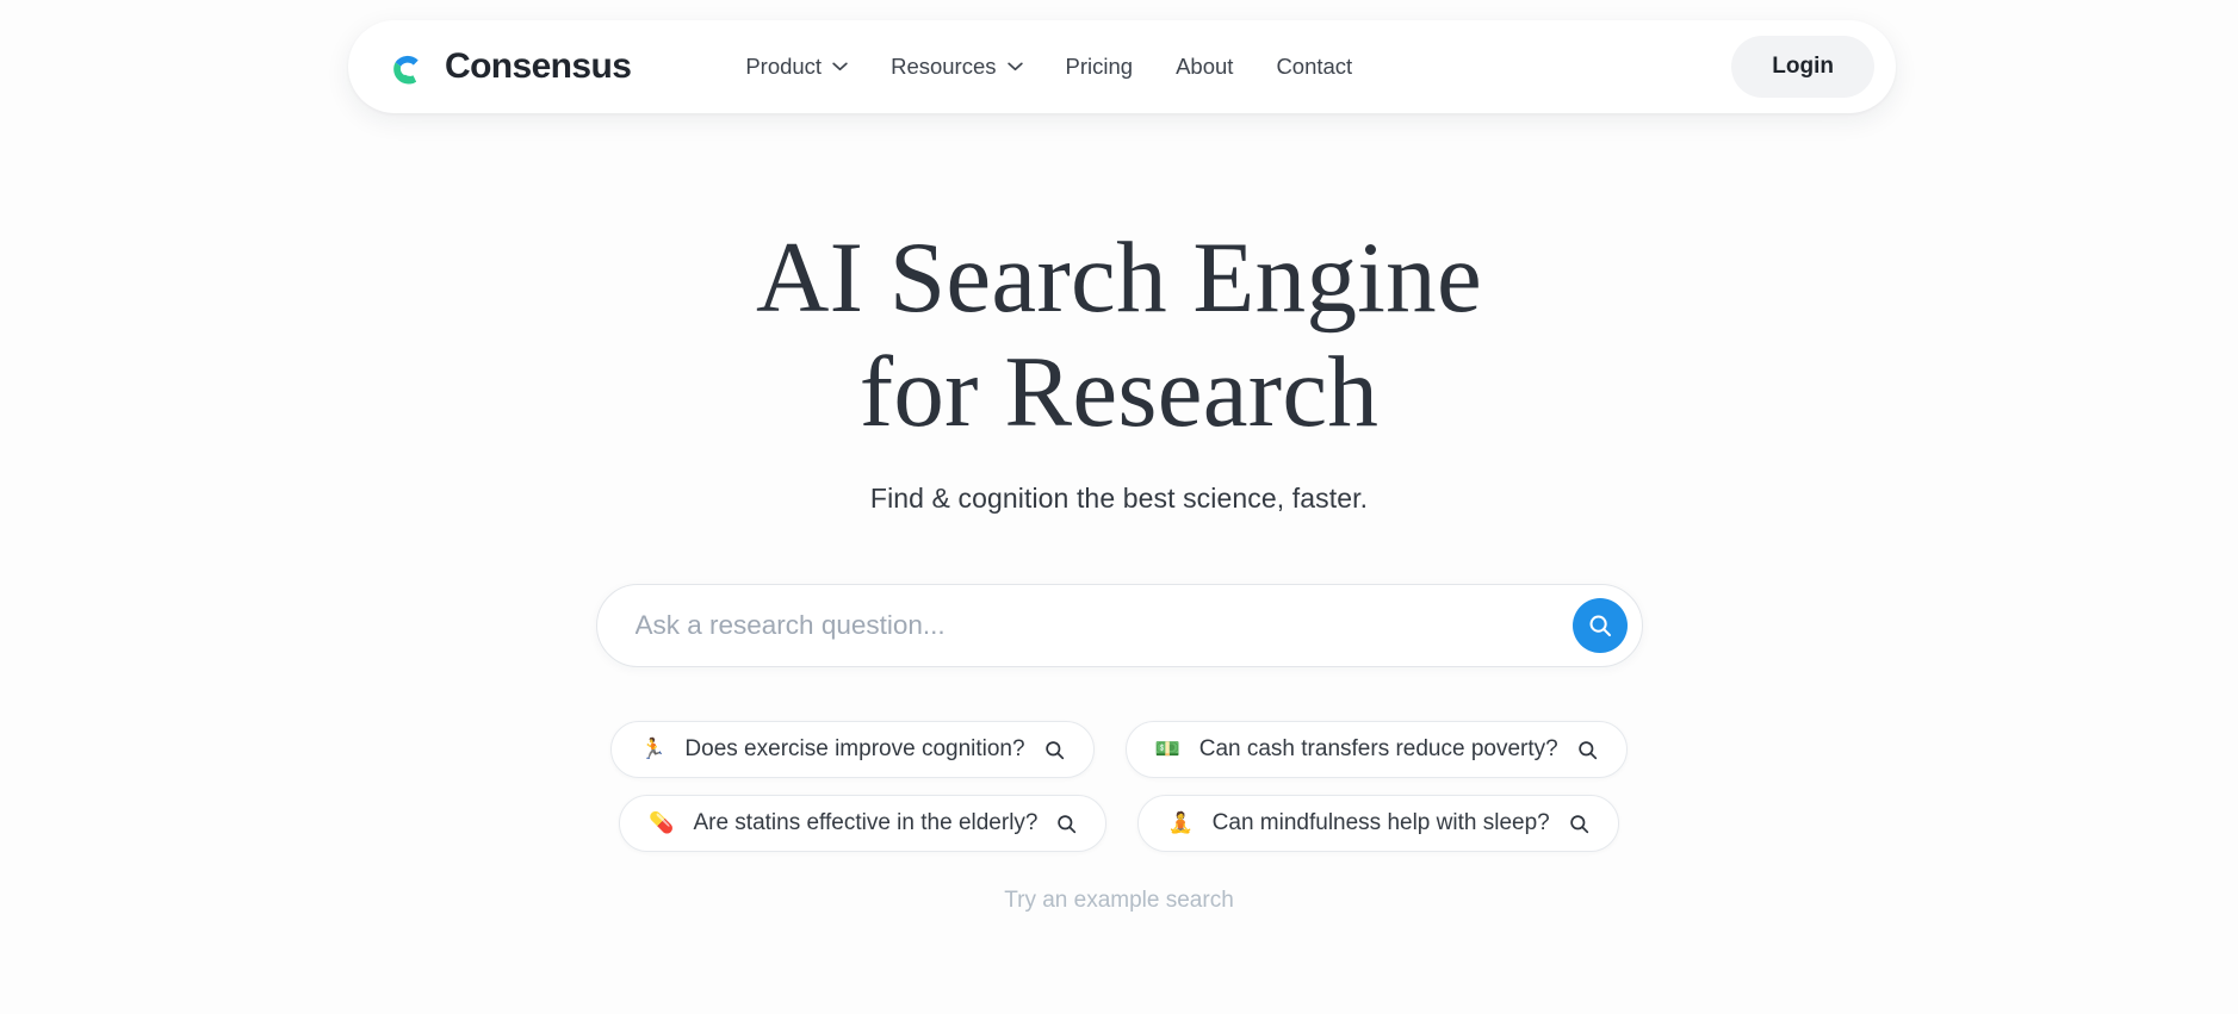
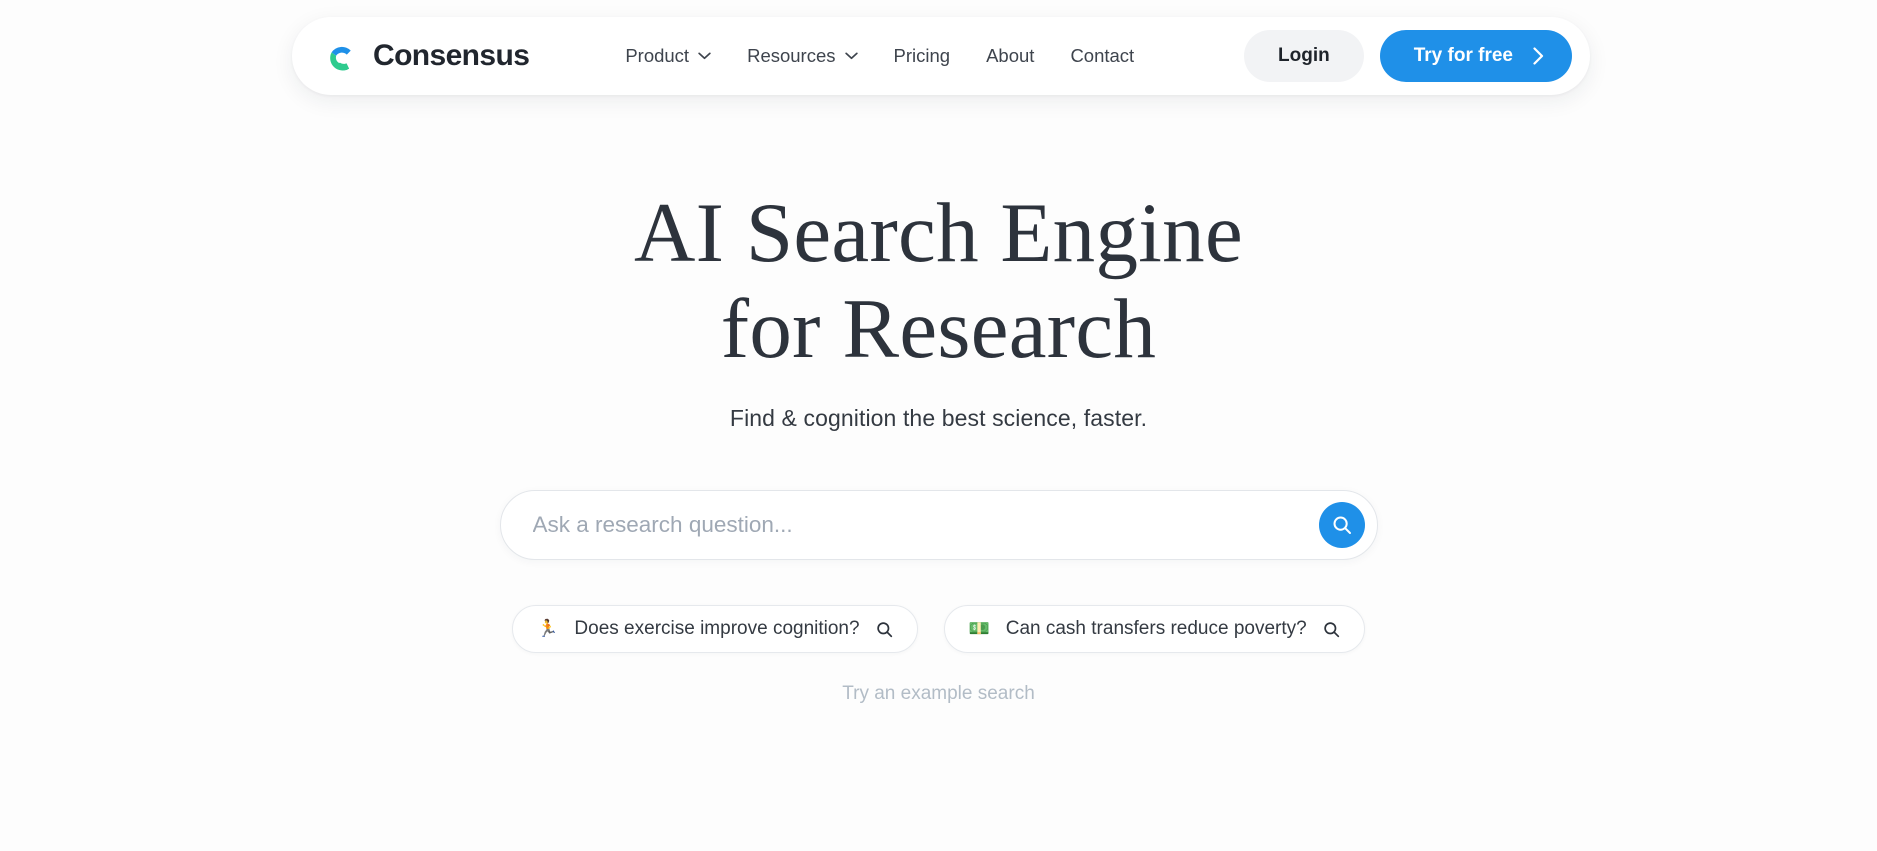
  Consensus
  Product
  Resources
  Pricing
  About
  Contact
  Login
+ Try for free
  AI Search Engine
  for Research
  Find & cognition the best science, faster.
  Ask a research question...
  🏃
  Does exercise improve cognition?
  💵
  Can cash transfers reduce poverty?
- 💊
- Are statins effective in the elderly?
- 🧘
- Can mindfulness help with sleep?
  Try an example search
